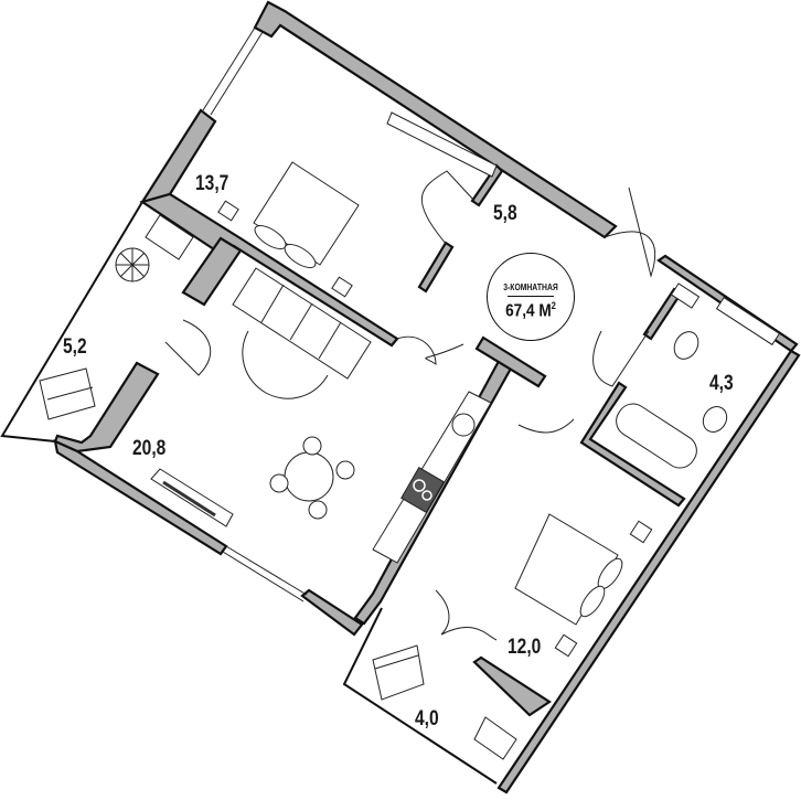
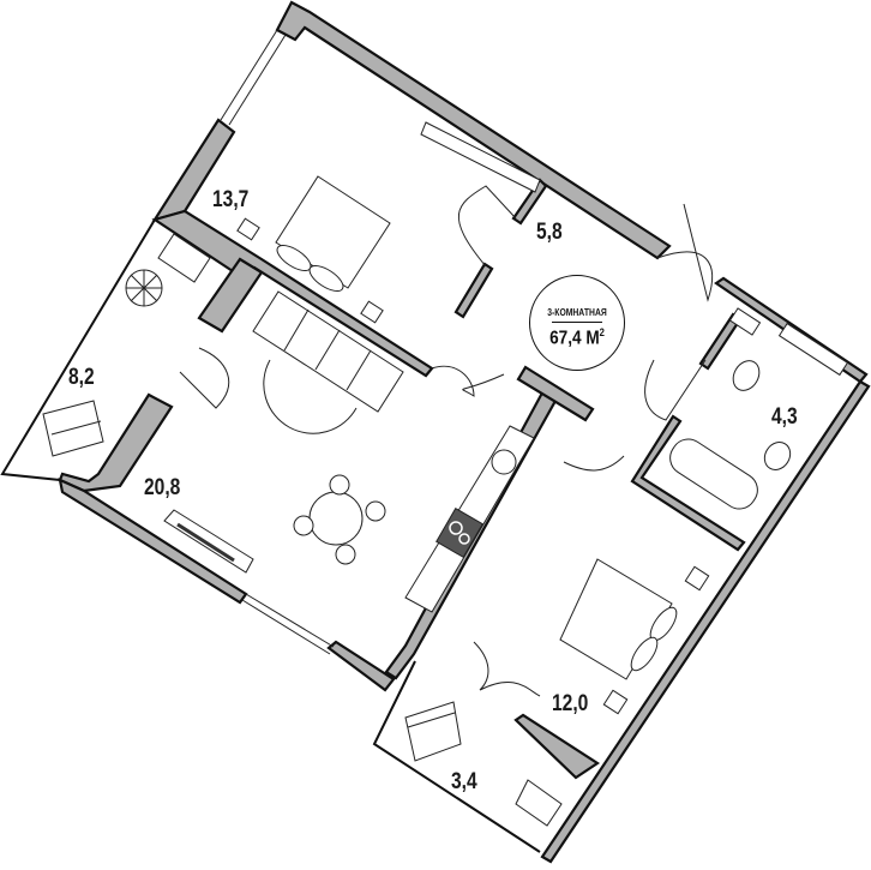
  13,7
  5,8
- 5,2
+ 8,2
  20,8
  4,3
  12,0
- 4,0
+ 3,4
  3-КОМНАТНАЯ
  67,4 М2
